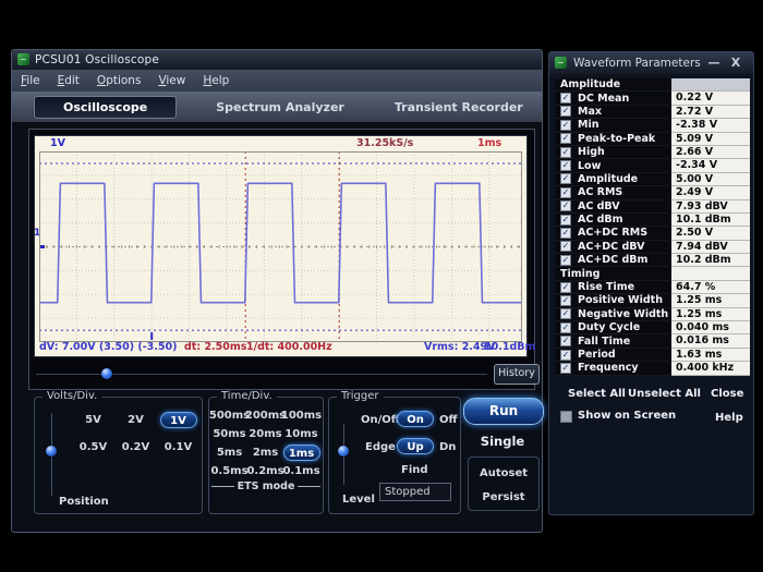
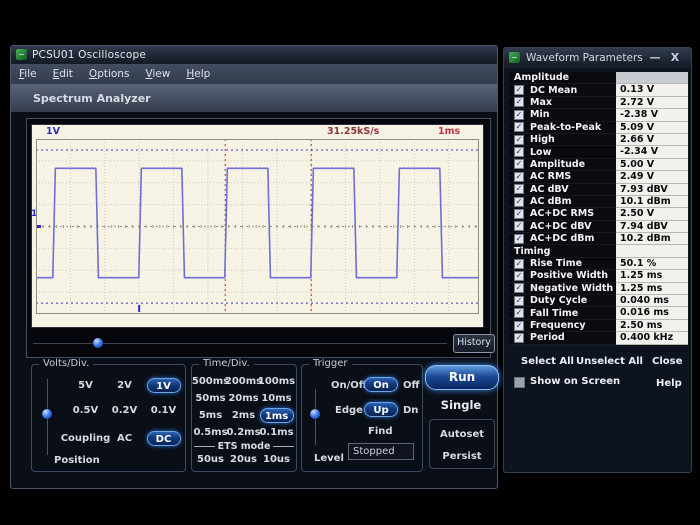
  ~
  PCSU01 Oscilloscope
  File
  Edit
  Options
  View
  Help
- Oscilloscope
  Spectrum Analyzer
- Transient Recorder
  1V
  31.25kS/s
  1ms
  1
- dV: 7.00V (3.50) (-3.50)
- dt: 2.50ms
- 1/dt: 400.00Hz
- Vrms: 2.49V
- 10.1dBm
  History
  Volts/Div.
  5V
  2V
  1V
  0.5V
  0.2V
  0.1V
+ Coupling
+ AC
+ DC
  Position
  Time/Div.
  500ms
  200ms
  100ms
  50ms
  20ms
  10ms
  5ms
  2ms
  1ms
  0.5ms
  0.2ms
  0.1ms
  ETS mode
+ 50us
+ 20us
+ 10us
  Trigger
  On/Of
  On
  Off
  Edge
  Up
  Dn
  Find
  Level
  Stopped
  Run
  Single
  Autoset
  Persist
  ~
  Waveform Parameters
  —
  X
  Amplitude
  ✓
  DC Mean
- 0.22 V
+ 0.13 V
  ✓
  Max
  2.72 V
  ✓
  Min
  -2.38 V
  ✓
  Peak-to-Peak
  5.09 V
  ✓
  High
  2.66 V
  ✓
  Low
  -2.34 V
  ✓
  Amplitude
  5.00 V
  ✓
  AC RMS
  2.49 V
  ✓
  AC dBV
  7.93 dBV
  ✓
  AC dBm
  10.1 dBm
  ✓
  AC+DC RMS
  2.50 V
  ✓
  AC+DC dBV
  7.94 dBV
  ✓
  AC+DC dBm
  10.2 dBm
  Timing
  ✓
  Rise Time
- 64.7 %
+ 50.1 %
  ✓
  Positive Width
  1.25 ms
  ✓
  Negative Width
  1.25 ms
  ✓
  Duty Cycle
  0.040 ms
  ✓
  Fall Time
  0.016 ms
  ✓
- Period
+ Frequency
- 1.63 ms
+ 2.50 ms
  ✓
- Frequency
+ Period
  0.400 kHz
  Select All
  Unselect All
  Close
  Show on Screen
  Help
